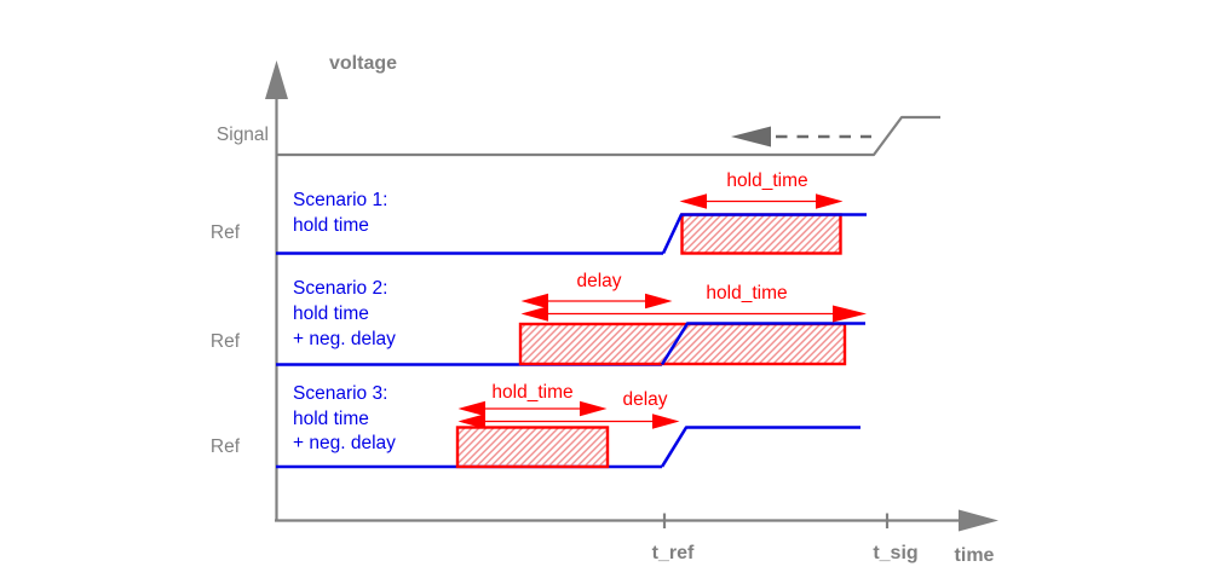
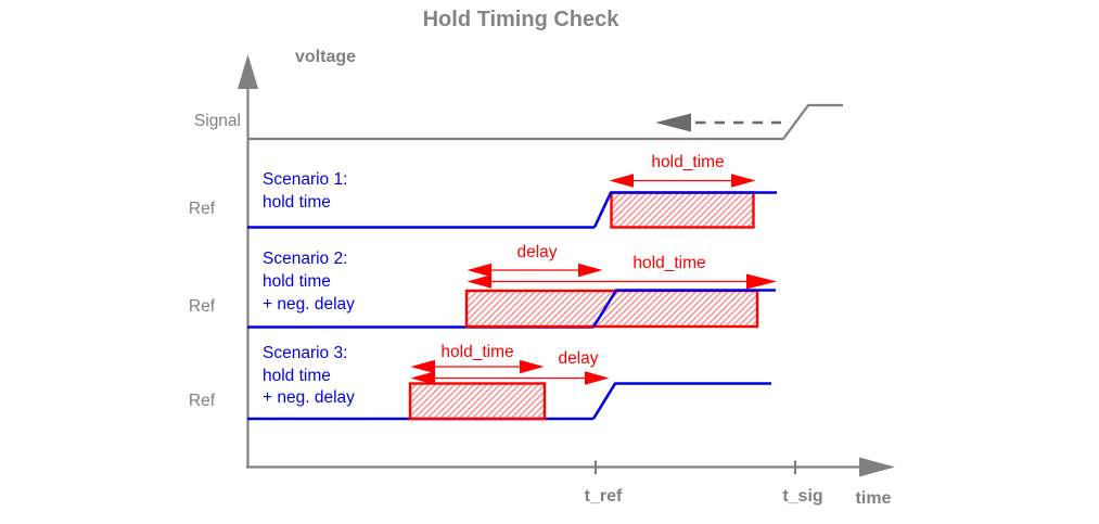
+ Hold Timing Check
  voltage
  time
  t_ref
  t_sig
  Signal
  Ref
  Ref
  Ref
  Scenario 1:
  hold time
  Scenario 2:
  hold time
  + neg. delay
  Scenario 3:
  hold time
  + neg. delay
  hold_time
  delay
  hold_time
  hold_time
  delay
